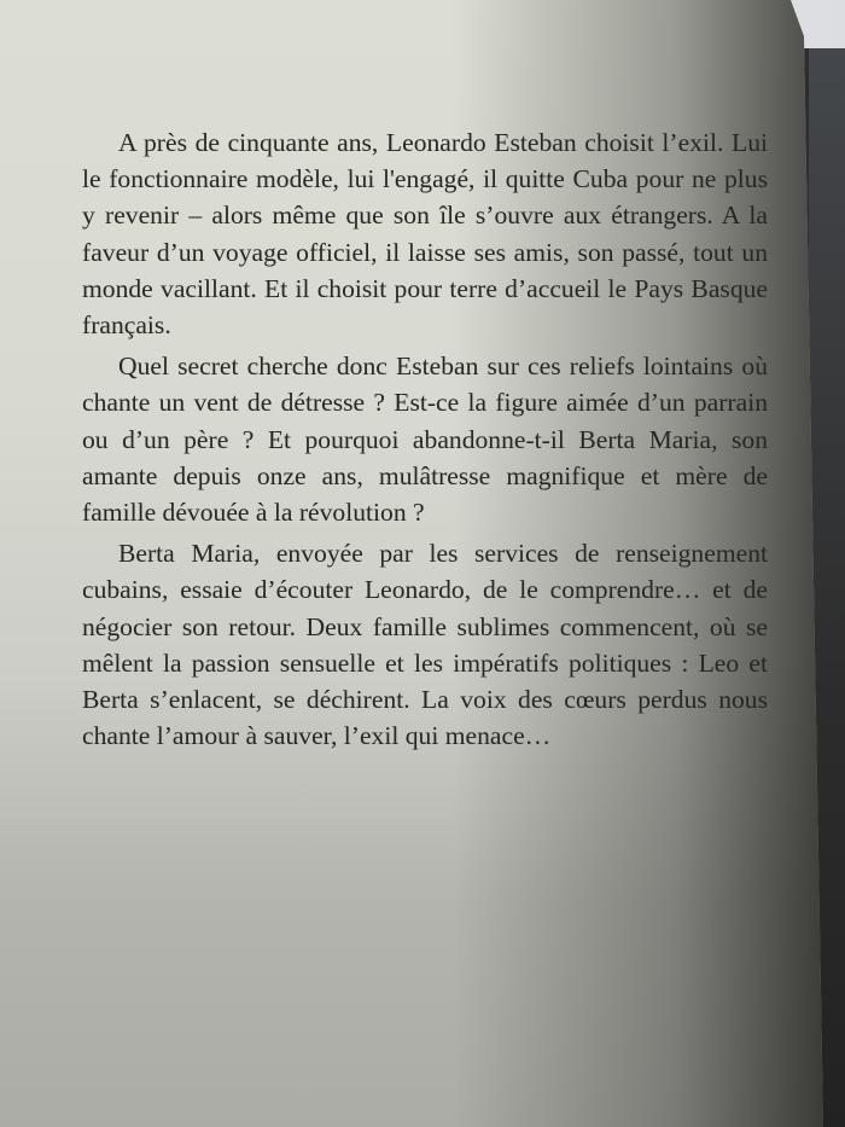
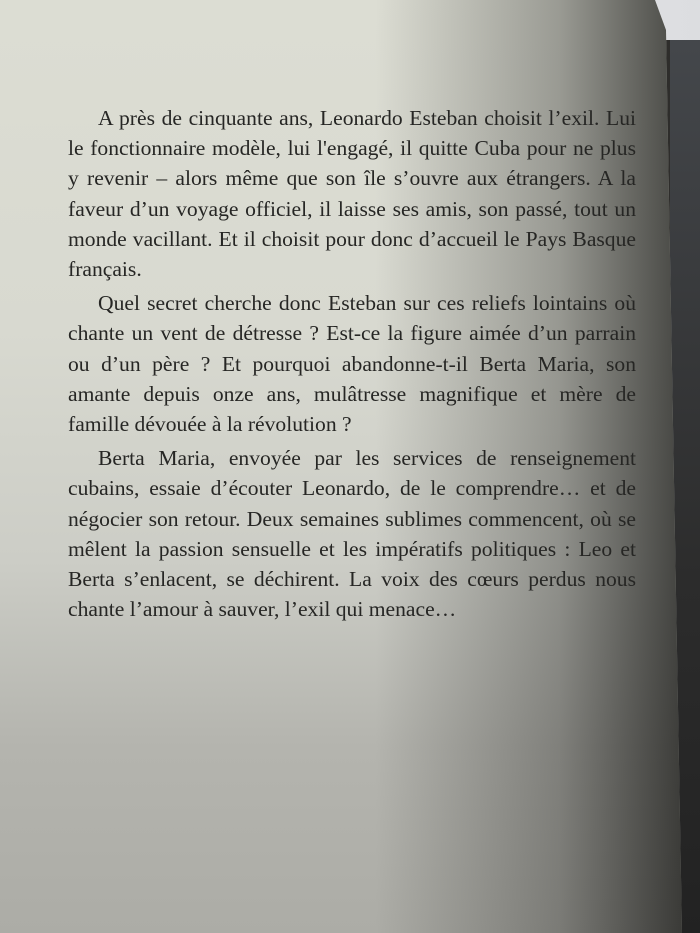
- A près de cinquante ans, Leonardo Esteban choisit l’exil. Lui le fonctionnaire modèle, lui l'engagé, il quitte Cuba pour ne plus y revenir – alors même que son île s’ouvre aux étrangers. A la faveur d’un voyage officiel, il laisse ses amis, son passé, tout un monde vacillant. Et il choisit pour terre d’accueil le Pays Basque français.
+ A près de cinquante ans, Leonardo Esteban choisit l’exil. Lui le fonctionnaire modèle, lui l'engagé, il quitte Cuba pour ne plus y revenir – alors même que son île s’ouvre aux étrangers. A la faveur d’un voyage officiel, il laisse ses amis, son passé, tout un monde vacillant. Et il choisit pour donc d’accueil le Pays Basque français.
  Quel secret cherche donc Esteban sur ces reliefs loin­tains où chante un vent de détresse ? Est-ce la figure aimée d’un parrain ou d’un père ? Et pourquoi abandonne-t-il Berta Maria, son amante depuis onze ans, mulâtresse magnifique et mère de famille dévouée à la révolution ?
- Berta Maria, envoyée par les services de renseignement cubains, essaie d’écouter Leonardo, de le comprendre… et de négocier son retour. Deux famille sublimes commen­cent, où se mêlent la passion sensuelle et les impératifs poli­tiques : Leo et Berta s’enlacent, se déchirent. La voix des cœurs perdus nous chante l’amour à sauver, l’exil qui menace…
+ Berta Maria, envoyée par les services de renseignement cubains, essaie d’écouter Leonardo, de le comprendre… et de négocier son retour. Deux semaines sublimes commen­cent, où se mêlent la passion sensuelle et les impératifs poli­tiques : Leo et Berta s’enlacent, se déchirent. La voix des cœurs perdus nous chante l’amour à sauver, l’exil qui menace…
